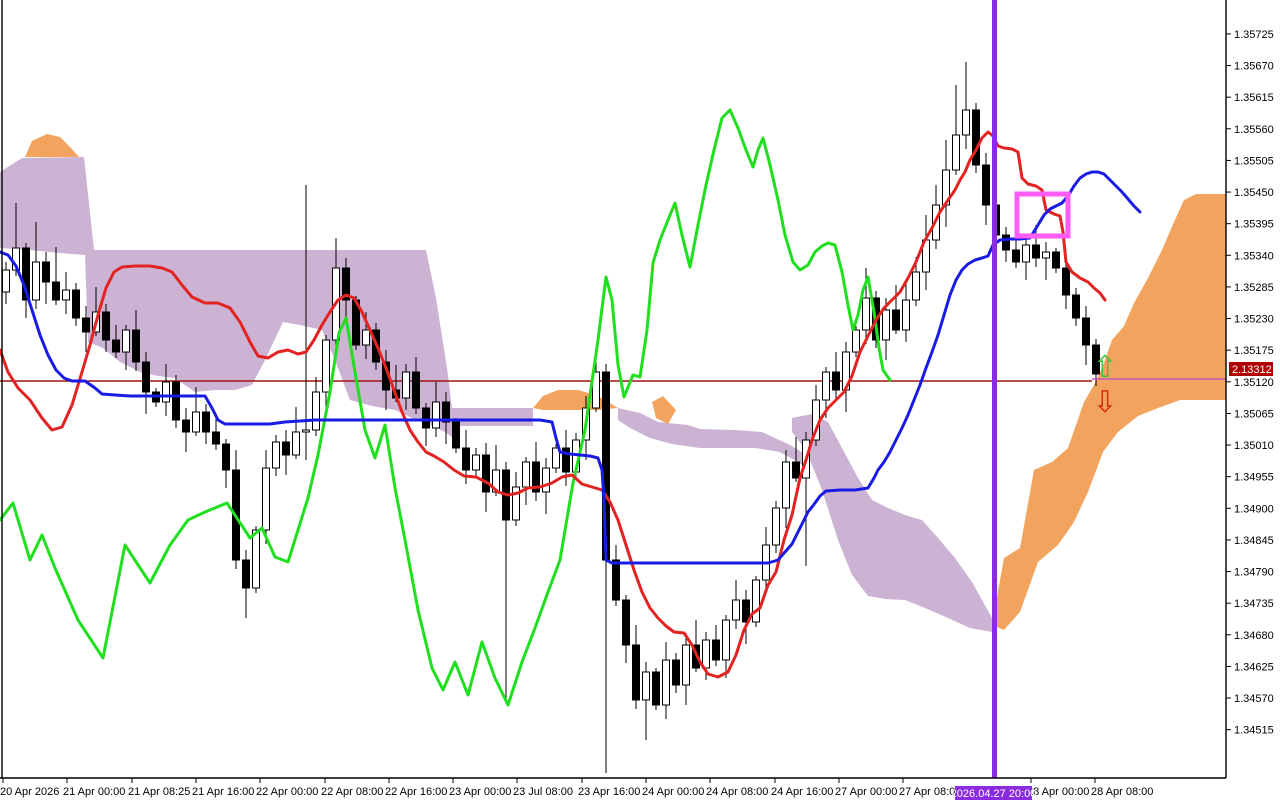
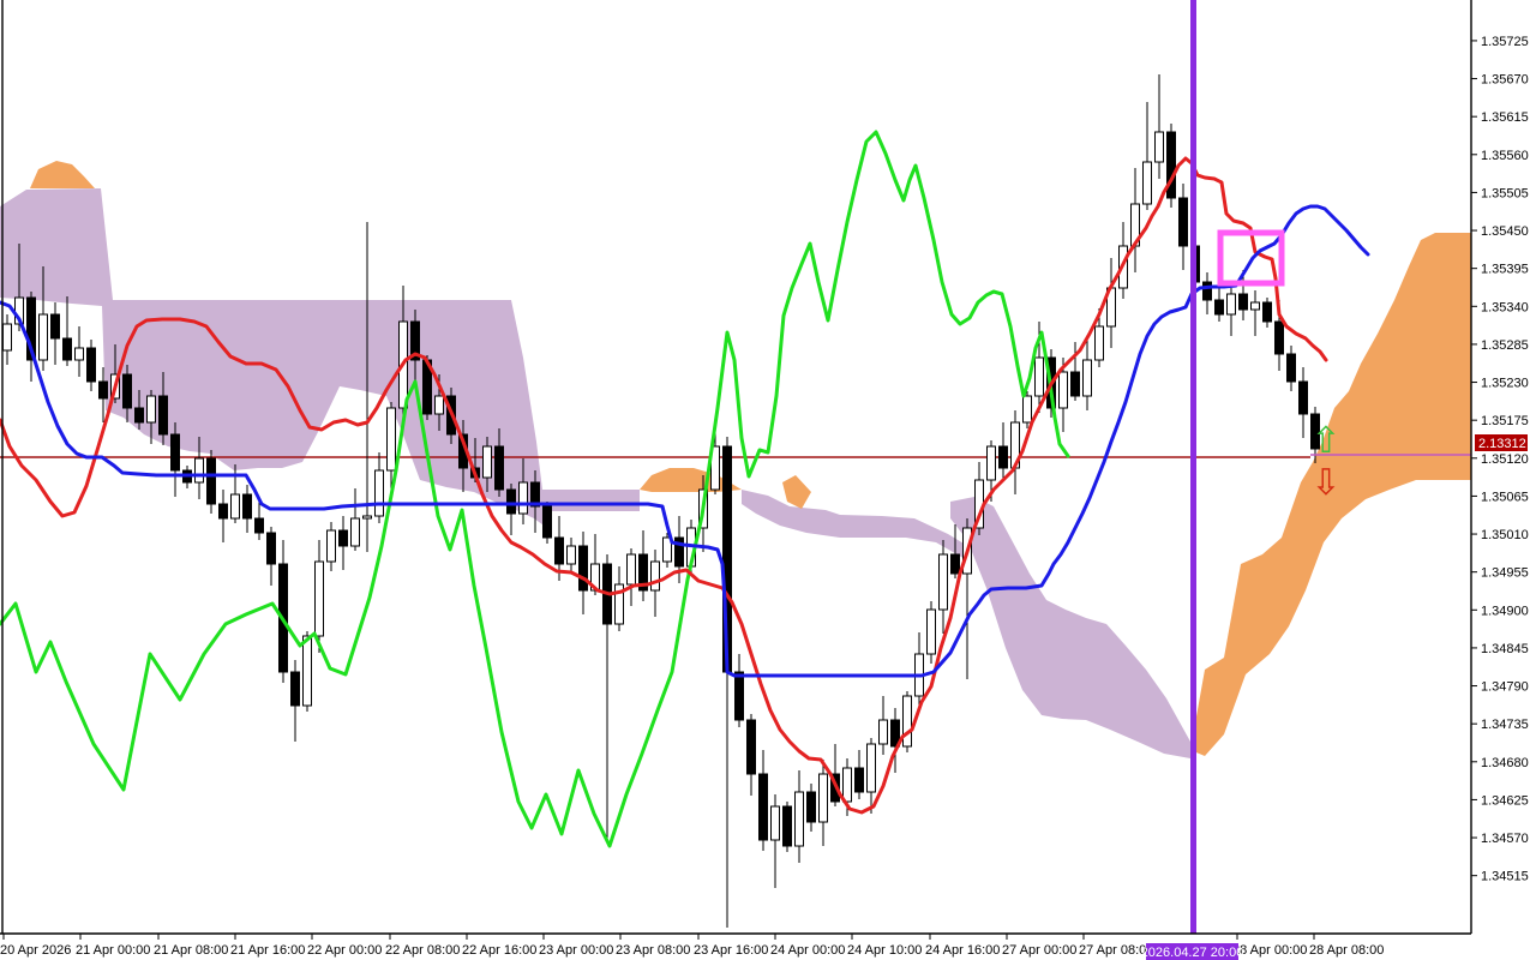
  ⇧
  ⇩
  1.35725
  1.35670
  1.35615
  1.35560
  1.35505
  1.35450
  1.35395
  1.35340
  1.35285
  1.35230
  1.35175
  1.35120
  1.35065
  1.35010
  1.34955
  1.34900
  1.34845
  1.34790
  1.34735
  1.34680
  1.34625
  1.34570
  1.34515
  20 Apr 2026
  21 Apr 00:00
- 21 Apr 08:25
+ 21 Apr 08:00
  21 Apr 16:00
  22 Apr 00:00
  22 Apr 08:00
  22 Apr 16:00
  23 Apr 00:00
- 23 Jul 08:00
+ 23 Apr 08:00
  23 Apr 16:00
  24 Apr 00:00
- 24 Apr 08:00
+ 24 Apr 10:00
  24 Apr 16:00
  27 Apr 00:00
  27 Apr 08:0
  8 Apr 00:00
  28 Apr 08:00
  2026.04.27 20:00
  2.13312
